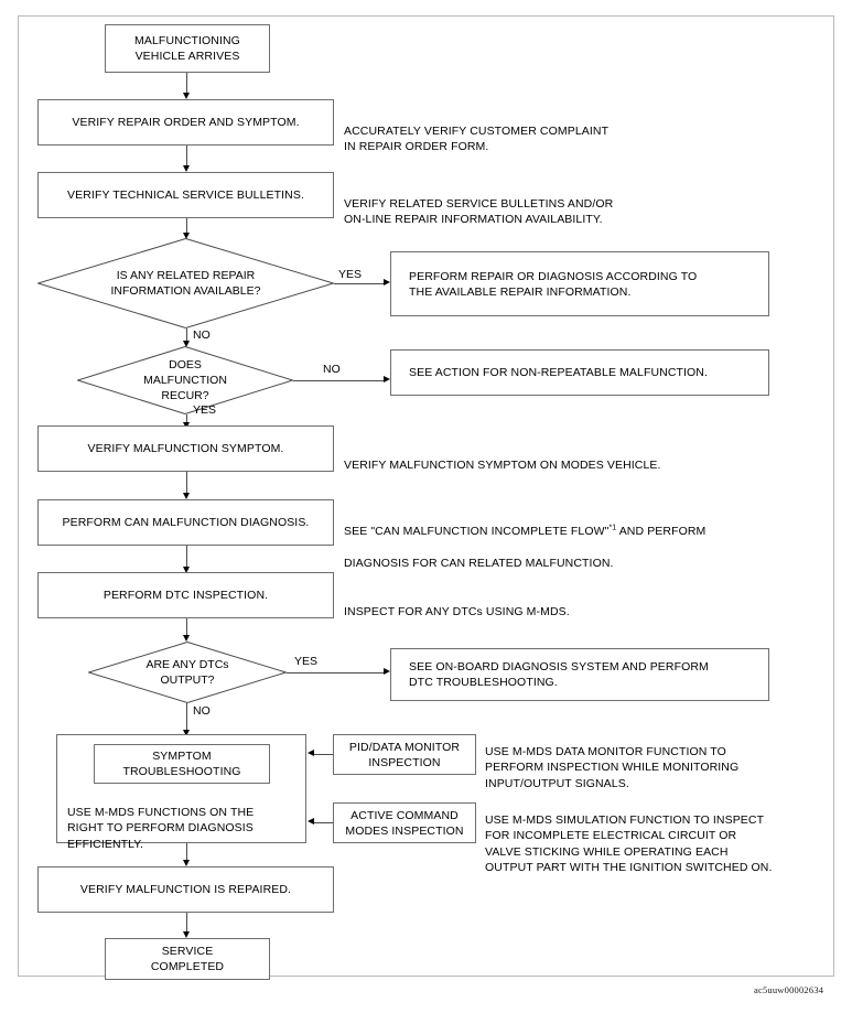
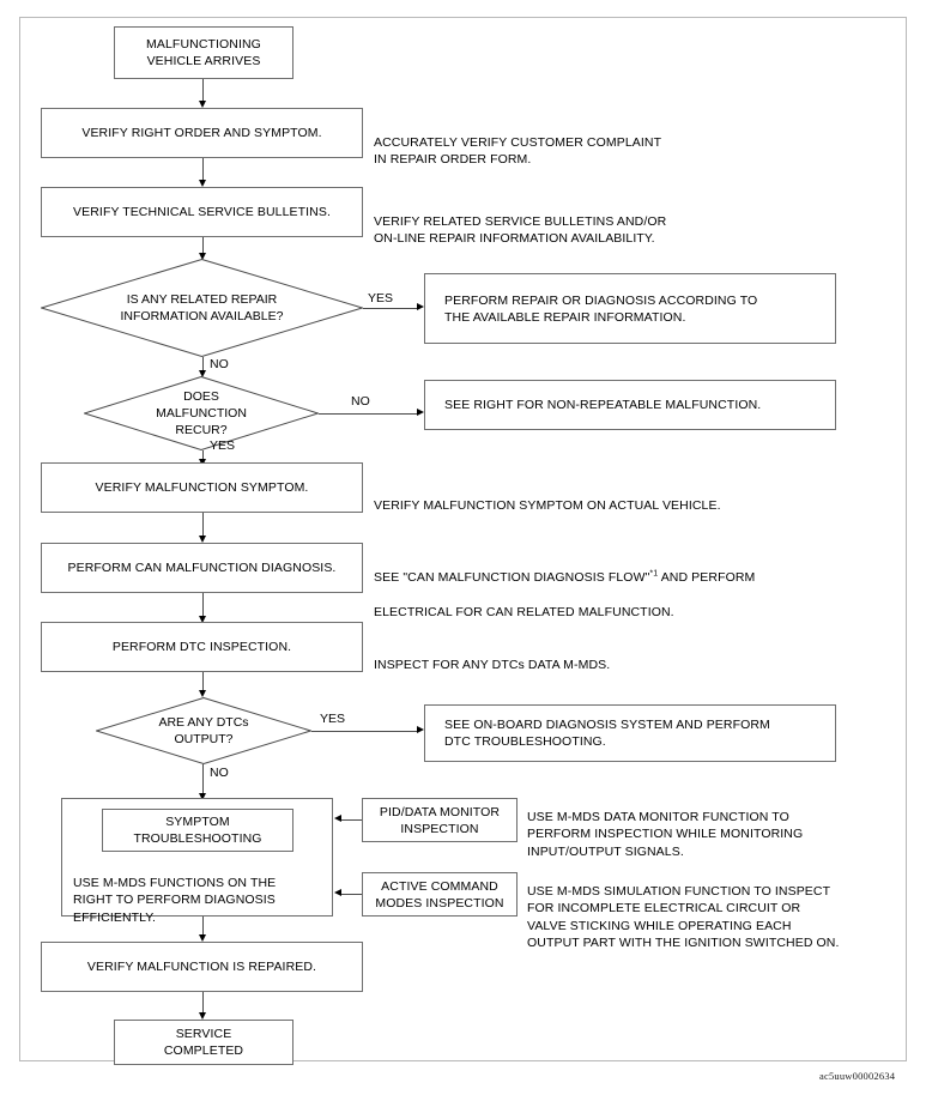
  MALFUNCTIONING
  VEHICLE ARRIVES
- VERIFY REPAIR ORDER AND SYMPTOM.
+ VERIFY RIGHT ORDER AND SYMPTOM.
  ACCURATELY VERIFY CUSTOMER COMPLAINT
  IN REPAIR ORDER FORM.
  VERIFY TECHNICAL SERVICE BULLETINS.
  VERIFY RELATED SERVICE BULLETINS AND/OR
  ON-LINE REPAIR INFORMATION AVAILABILITY.
  IS ANY RELATED REPAIR
  INFORMATION AVAILABLE?
  YES
  NO
  PERFORM REPAIR OR DIAGNOSIS ACCORDING TO
  THE AVAILABLE REPAIR INFORMATION.
  DOES
  MALFUNCTION
  RECUR?
  NO
  YES
- SEE ACTION FOR NON-REPEATABLE MALFUNCTION.
+ SEE RIGHT FOR NON-REPEATABLE MALFUNCTION.
  VERIFY MALFUNCTION SYMPTOM.
- VERIFY MALFUNCTION SYMPTOM ON MODES VEHICLE.
+ VERIFY MALFUNCTION SYMPTOM ON ACTUAL VEHICLE.
  PERFORM CAN MALFUNCTION DIAGNOSIS.
- SEE "CAN MALFUNCTION INCOMPLETE FLOW" AND PERFORM
+ SEE "CAN MALFUNCTION DIAGNOSIS FLOW" AND PERFORM
- DIAGNOSIS FOR CAN RELATED MALFUNCTION.
+ ELECTRICAL FOR CAN RELATED MALFUNCTION.
  PERFORM DTC INSPECTION.
- INSPECT FOR ANY DTCs USING M-MDS.
+ INSPECT FOR ANY DTCs DATA M-MDS.
  ARE ANY DTCs
  OUTPUT?
  YES
  NO
  SEE ON-BOARD DIAGNOSIS SYSTEM AND PERFORM
  DTC TROUBLESHOOTING.
  SYMPTOM
  TROUBLESHOOTING
  USE M-MDS FUNCTIONS ON THE
  RIGHT TO PERFORM DIAGNOSIS
  EFFICIENTLY.
  PID/DATA MONITOR
  INSPECTION
  USE M-MDS DATA MONITOR FUNCTION TO
  PERFORM INSPECTION WHILE MONITORING
  INPUT/OUTPUT SIGNALS.
  ACTIVE COMMAND
  MODES INSPECTION
  USE M-MDS SIMULATION FUNCTION TO INSPECT
  FOR INCOMPLETE ELECTRICAL CIRCUIT OR
  VALVE STICKING WHILE OPERATING EACH
  OUTPUT PART WITH THE IGNITION SWITCHED ON.
  VERIFY MALFUNCTION IS REPAIRED.
  SERVICE
  COMPLETED
  ac5uuw00002634
